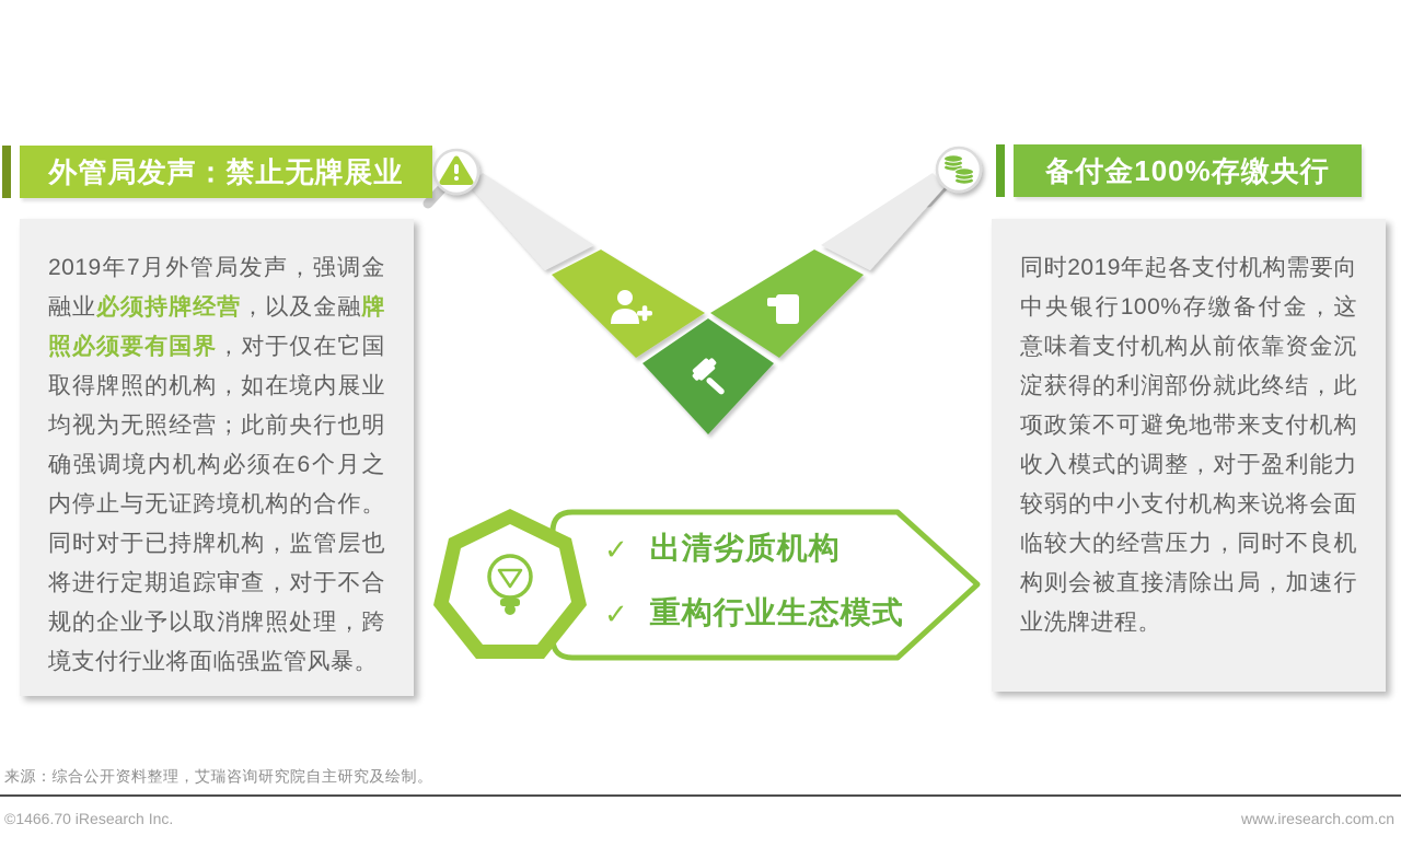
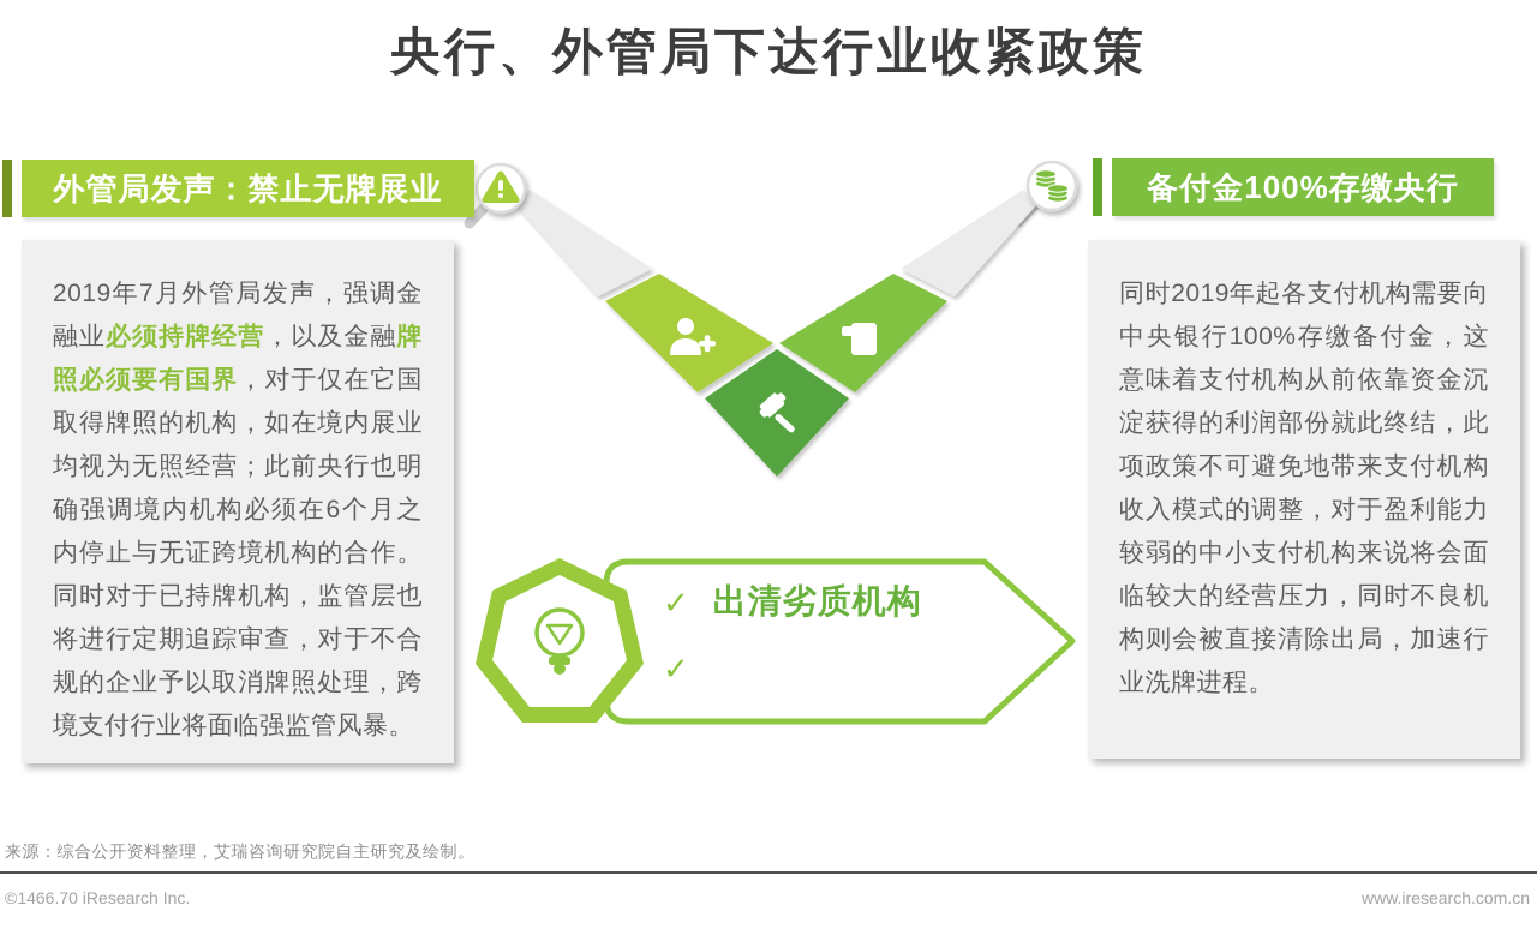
+ 央行、外管局下达行业收紧政策
  外管局发声：禁止无牌展业
  备付金100%存缴央行
  2019年7月外管局发声，强调金融业必须持牌经营，以及金融牌照必须要有国界，对于仅在它国取得牌照的机构，如在境内展业均视为无照经营；此前央行也明确强调境内机构必须在6个月之内停止与无证跨境机构的合作。同时对于已持牌机构，监管层也将进行定期追踪审查，对于不合规的企业予以取消牌照处理，跨境支付行业将面临强监管风暴。
  同时2019年起各支付机构需要向中央银行100%存缴备付金，这意味着支付机构从前依靠资金沉淀获得的利润部份就此终结，此项政策不可避免地带来支付机构收入模式的调整，对于盈利能力较弱的中小支付机构来说将会面临较大的经营压力，同时不良机构则会被直接清除出局，加速行业洗牌进程。
  ✓
  出清劣质机构
  ✓
- 重构行业生态模式
  来源：综合公开资料整理，艾瑞咨询研究院自主研究及绘制。
  ©1466.70 iResearch Inc.
  www.iresearch.com.cn
